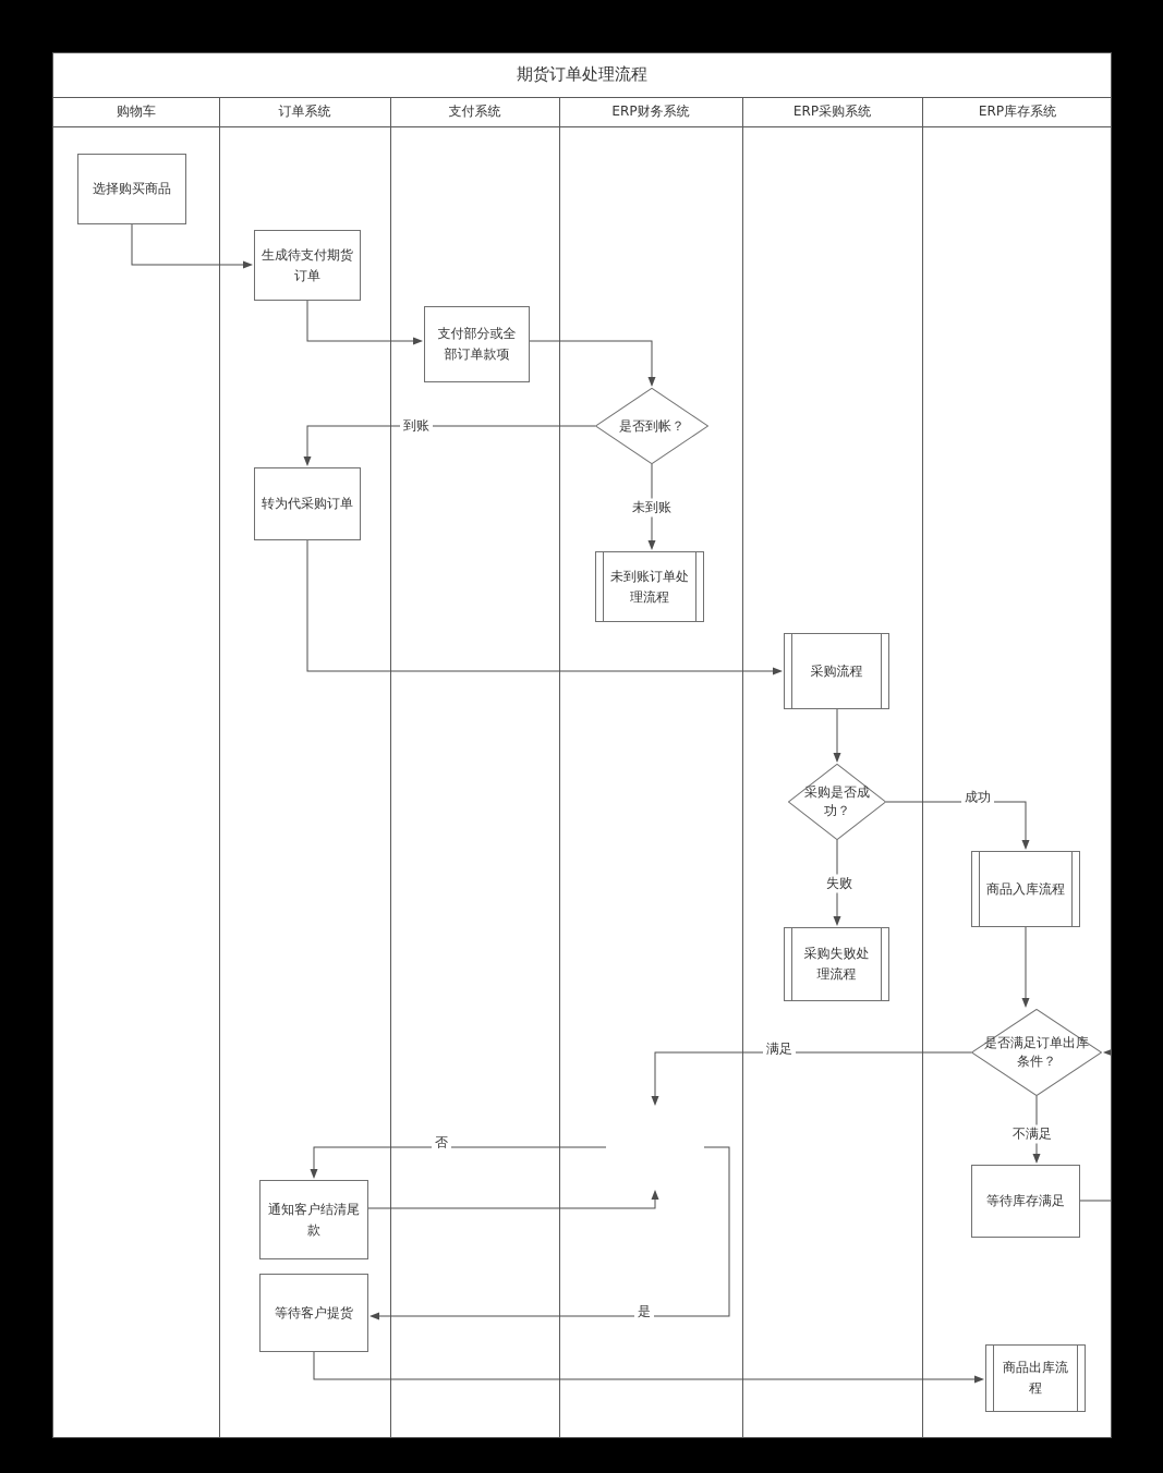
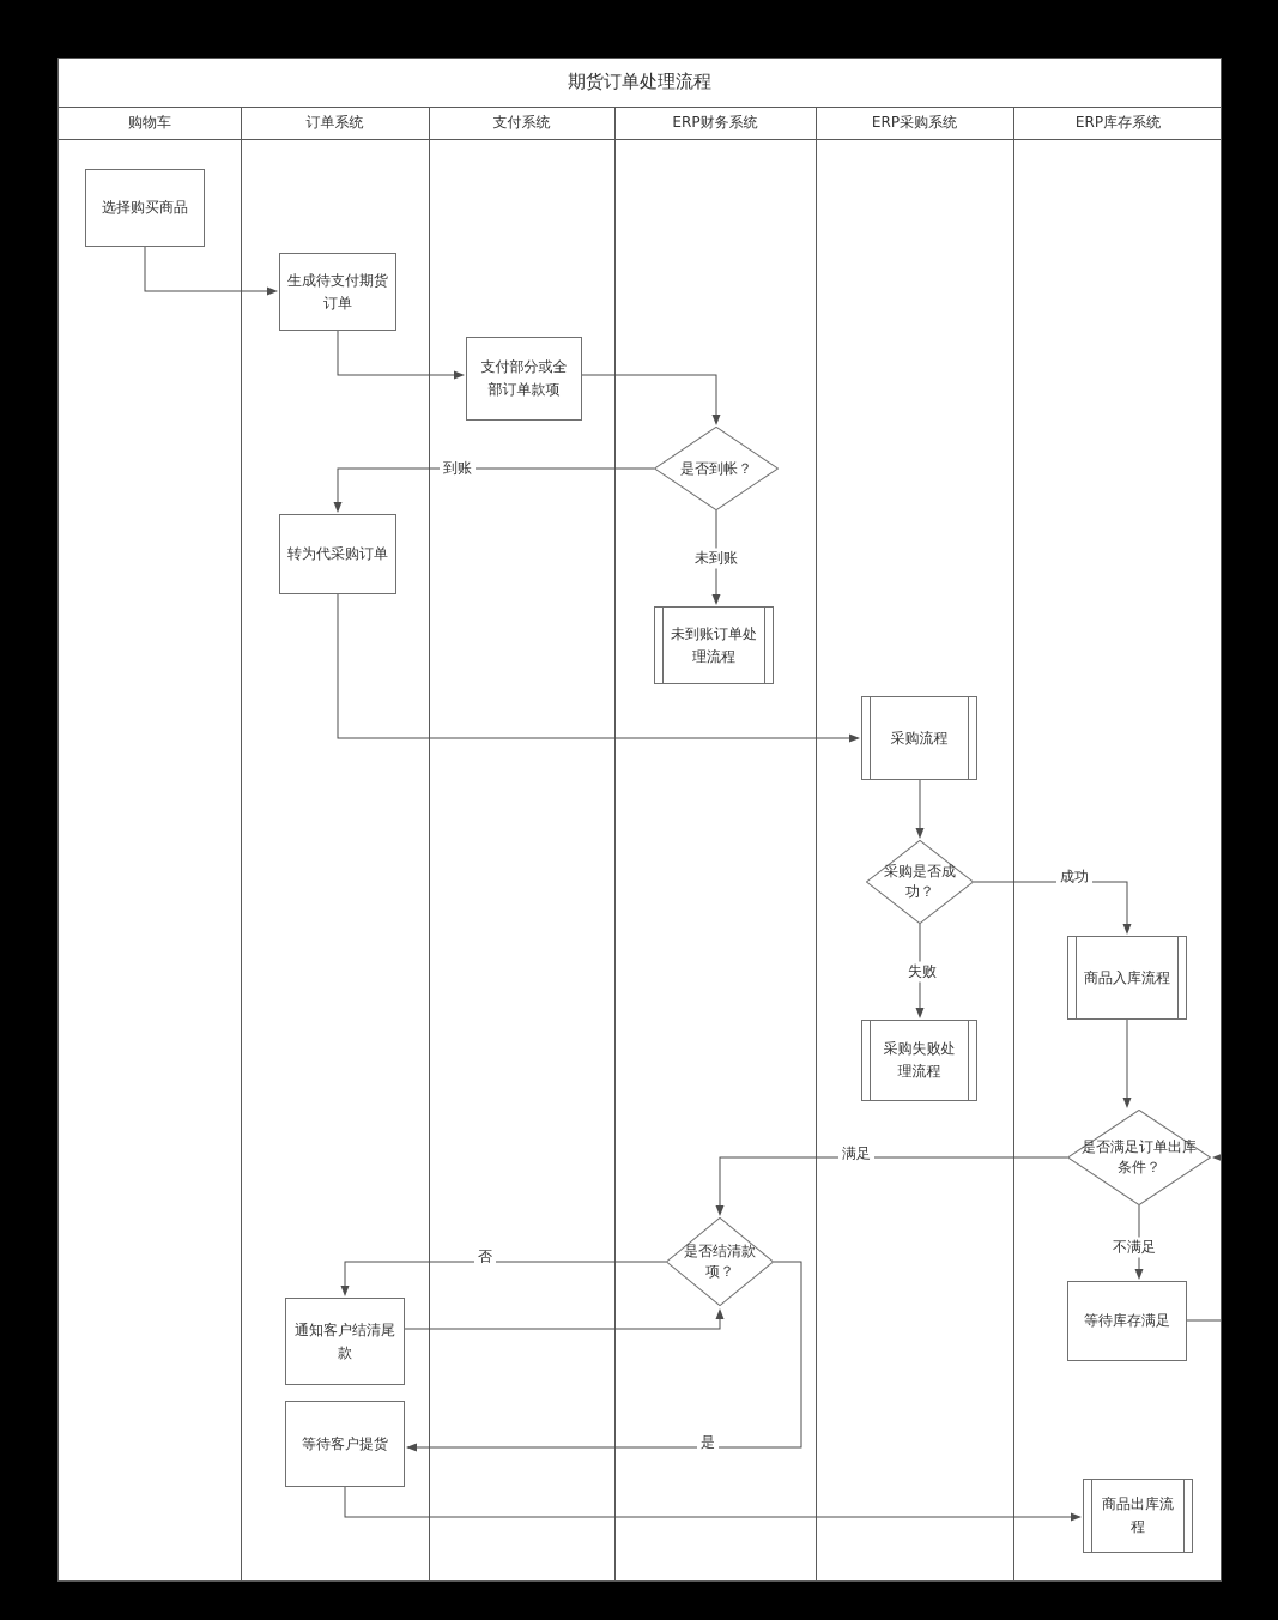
  期货订单处理流程
  购物车
  订单系统
  支付系统
  ERP财务系统
  ERP采购系统
  ERP库存系统
  选择购买商品
  生成待支付期货订单
  支付部分或全部订单款项
  是否到帐？
  转为代采购订单
  未到账订单处理流程
  采购流程
  采购是否成功？
  商品入库流程
  采购失败处理流程
  是否满足订单出库条件？
  等待库存满足
+ 是否结清款项？
  通知客户结清尾款
  等待客户提货
  商品出库流程
  到账
  未到账
  成功
  失败
  满足
  不满足
  否
  是
